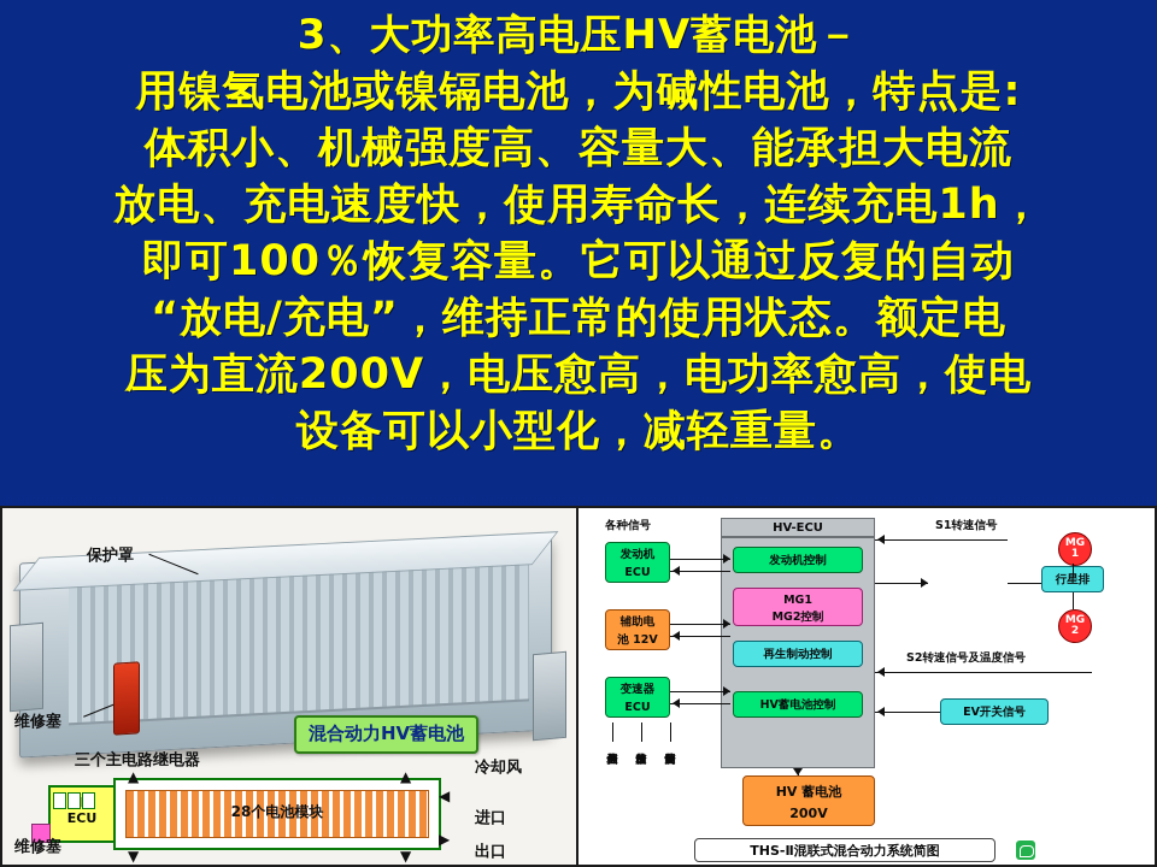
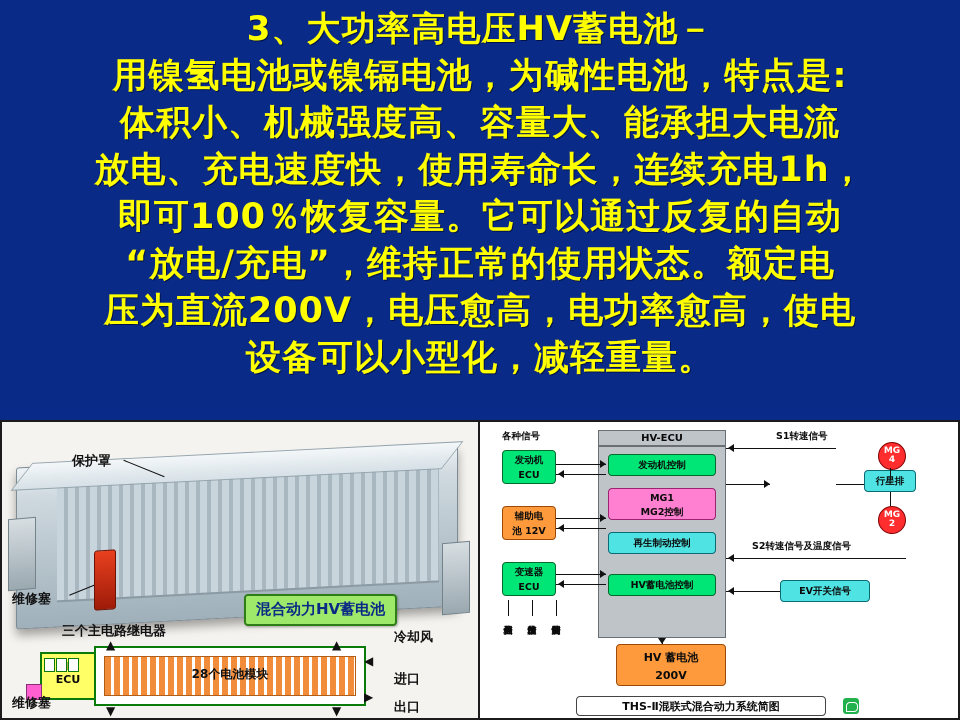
  3、大功率高电压HV蓄电池－
  用镍氢电池或镍镉电池，为碱性电池，特点是:
  体积小、机械强度高、容量大、能承担大电流
  放电、充电速度快，使用寿命长，连续充电1h，
  即可100％恢复容量。它可以通过反复的自动
  “放电/充电”，维持正常的使用状态。额定电
  压为直流200V，电压愈高，电功率愈高，使电
  设备可以小型化，减轻重量。
  保护罩
  维修塞
  混合动力HV蓄电池
  三个主电路继电器
  28个电池模块
  ECU
  维修塞
  冷却风
  进口
  出口
  ◀
  ▶
  ▲
  ▲
  ▼
  ▼
  HV-ECU
  发动机控制
  MG1
  MG2控制
  再生制动控制
  HV蓄电池控制
  各种信号
  发动机
  ECU
  辅助电
  池 12V
  变速器
  ECU
  S1转速信号
  行星排
  MG
- 1
+ 4
  MG
  2
  S2转速信号及温度信号
  EV开关信号
  HV 蓄电池
  200V
  THS-Ⅱ混联式混合动力系统简图
